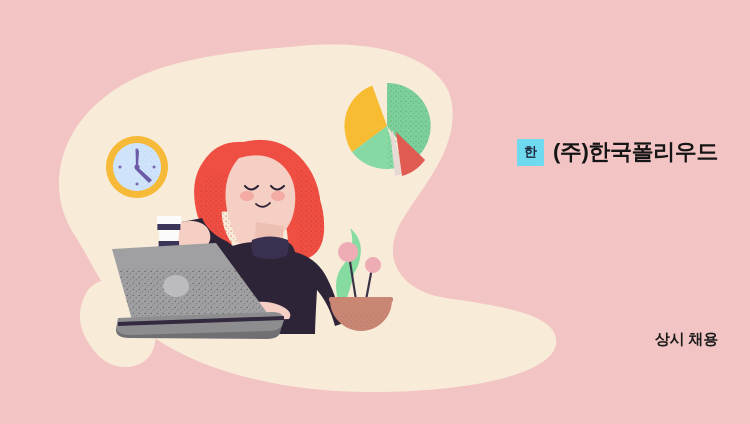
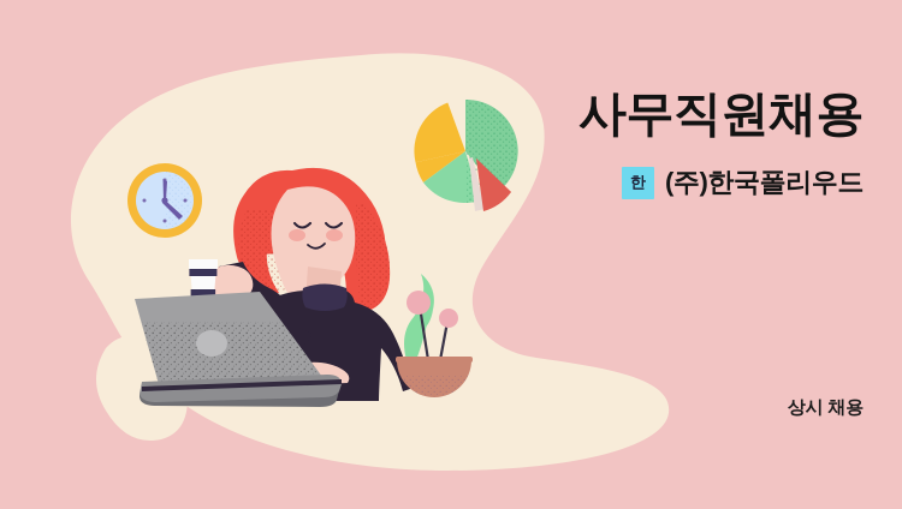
+ 사무직원채용
  한
  (주)한국폴리우드
  상시 채용
